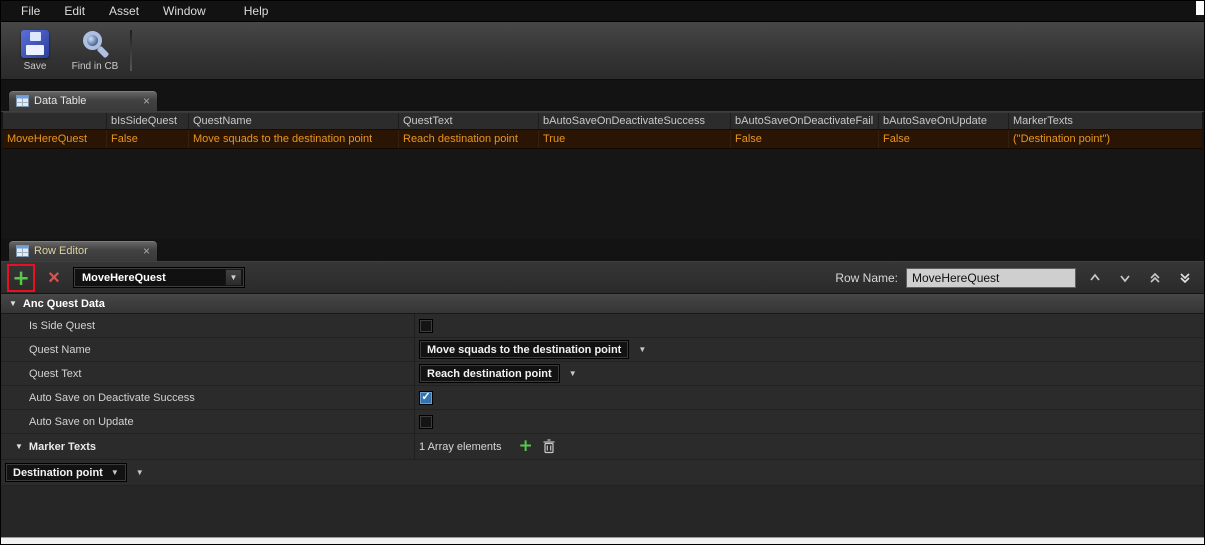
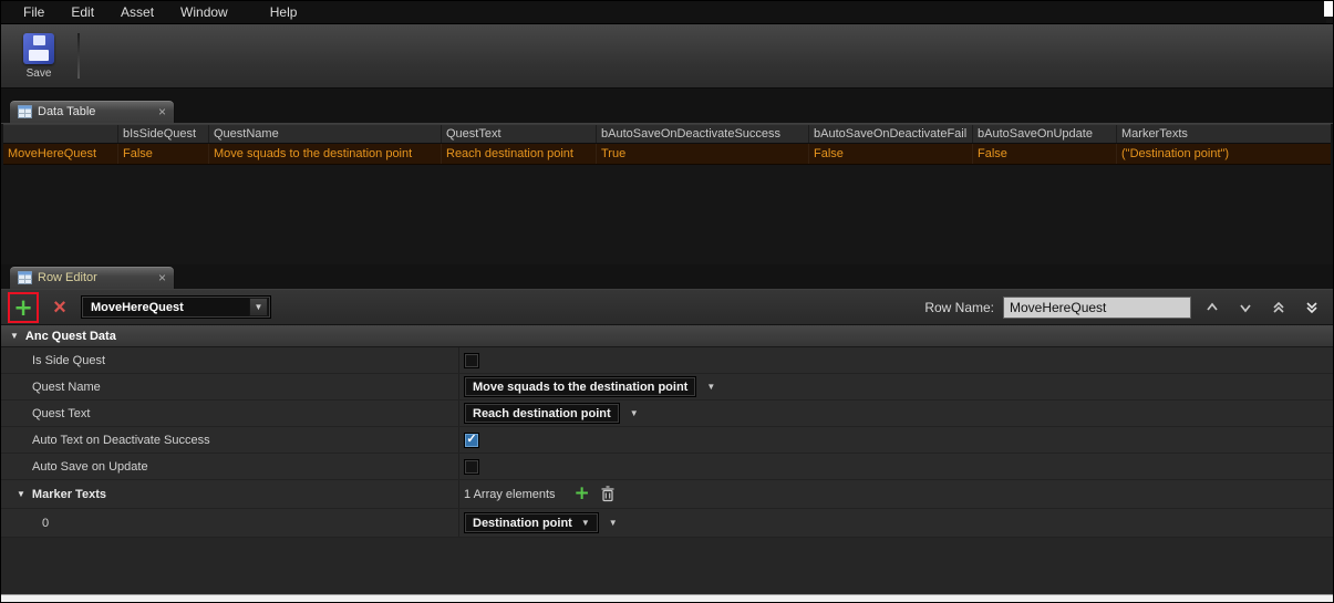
  File
  Edit
  Asset
  Window
  Help
  Save
- Find in CB
  Data Table
  ×
  bIsSideQuest
  QuestName
  QuestText
  bAutoSaveOnDeactivateSuccess
  bAutoSaveOnDeactivateFail
  bAutoSaveOnUpdate
  MarkerTexts
  MoveHereQuest
  False
  Move squads to the destination point
  Reach destination point
  True
  False
  False
  ("Destination point")
  Row Editor
  ×
  +
  ×
  MoveHereQuest
  ▼
  Row Name:
  MoveHereQuest
  ▼
  Anc Quest Data
  Is Side Quest
  Quest Name
  Move squads to the destination point
  ▼
  Quest Text
  Reach destination point
  ▼
- Auto Save on Deactivate Success
+ Auto Text on Deactivate Success
  ✓
  Auto Save on Update
  ▼
  Marker Texts
  1 Array elements
  +
+ 0
  Destination point
  ▼
  ▼
